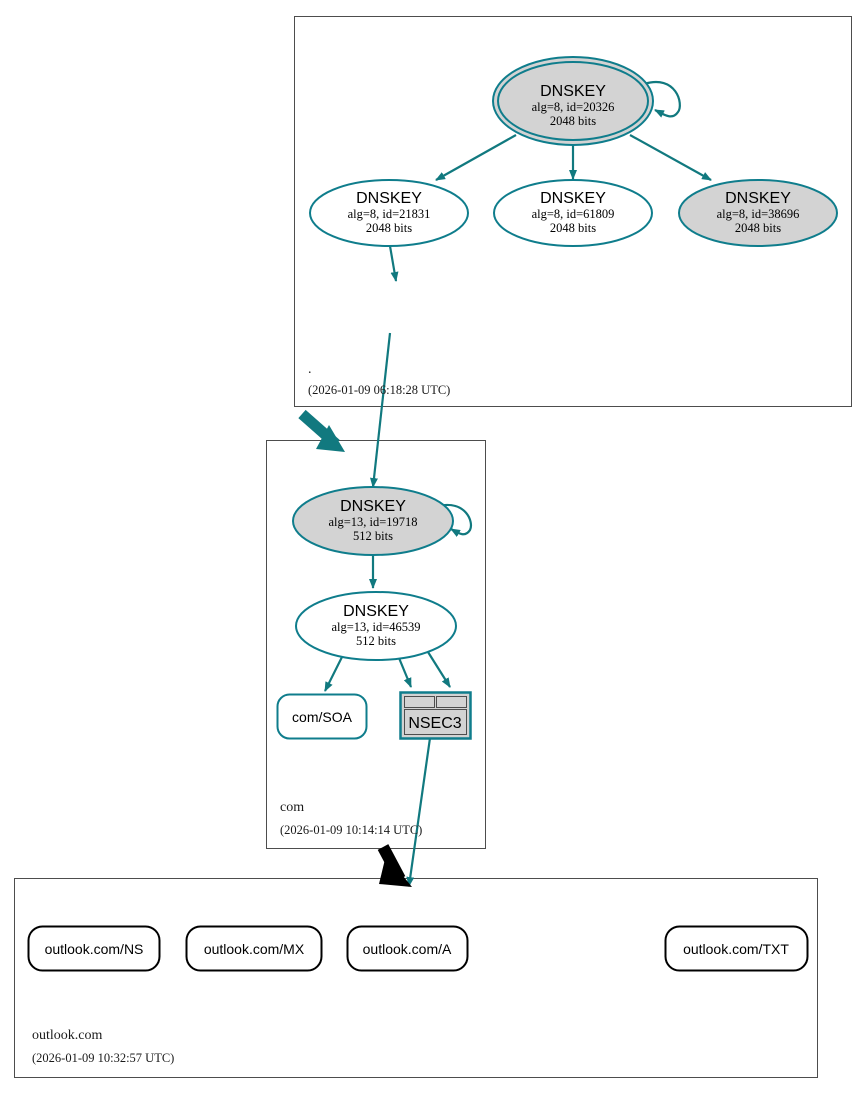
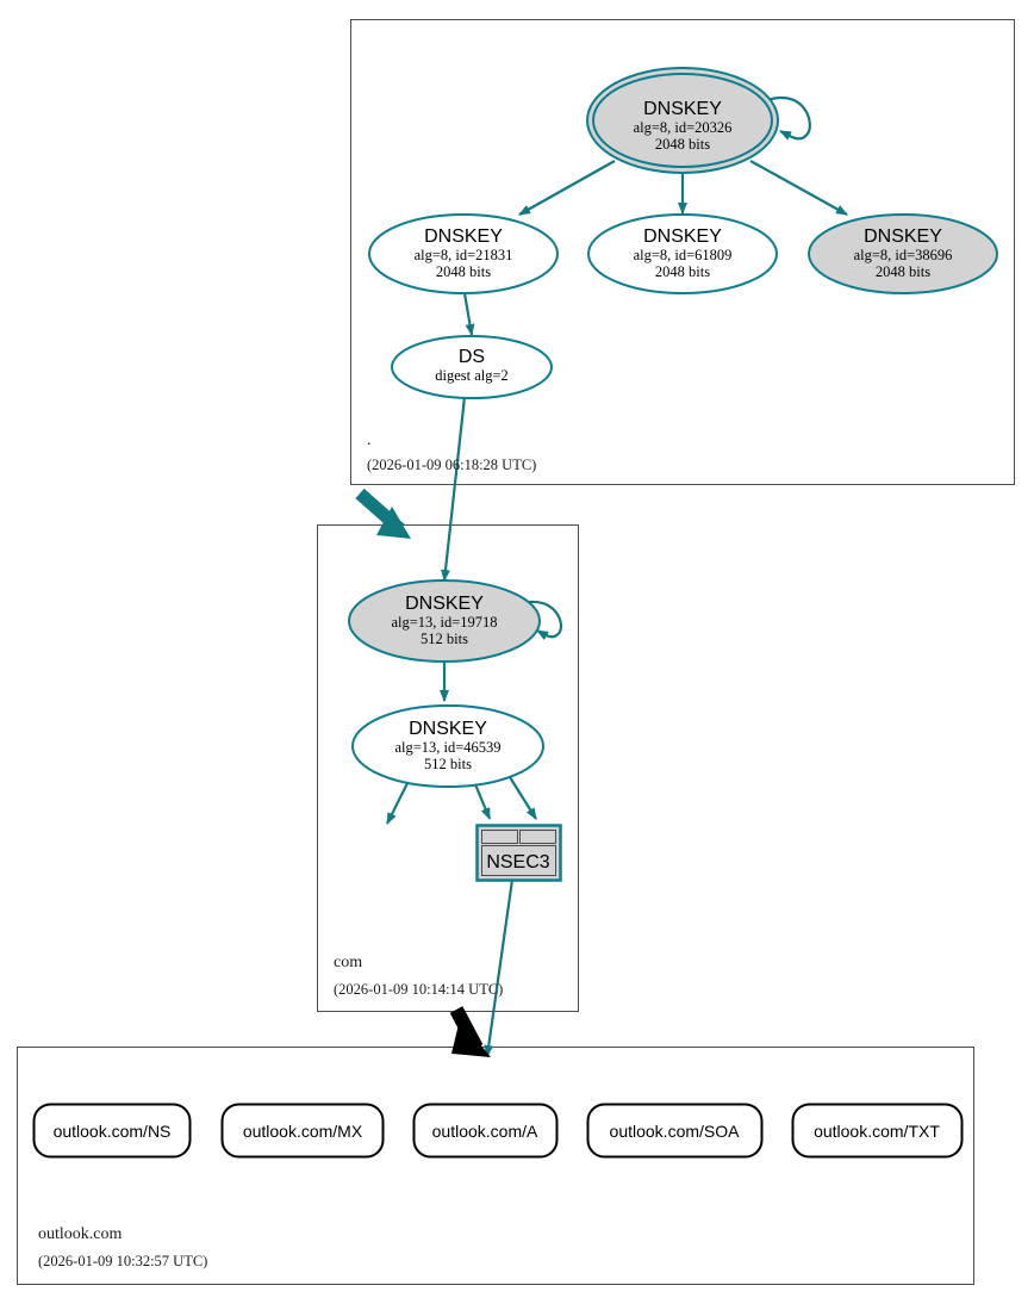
  DNSKEY
  alg=8, id=20326
  2048 bits
  DNSKEY
  alg=8, id=21831
  2048 bits
  DNSKEY
  alg=8, id=61809
  2048 bits
  DNSKEY
  alg=8, id=38696
  2048 bits
+ DS
+ digest alg=2
  .
  (2026-01-09 06:18:28 UTC)
  DNSKEY
  alg=13, id=19718
  512 bits
  DNSKEY
  alg=13, id=46539
  512 bits
- com/SOA
  NSEC3
  com
  (2026-01-09 10:14:14 UTC)
  outlook.com/NS
  outlook.com/MX
  outlook.com/A
+ outlook.com/SOA
  outlook.com/TXT
  outlook.com
  (2026-01-09 10:32:57 UTC)
